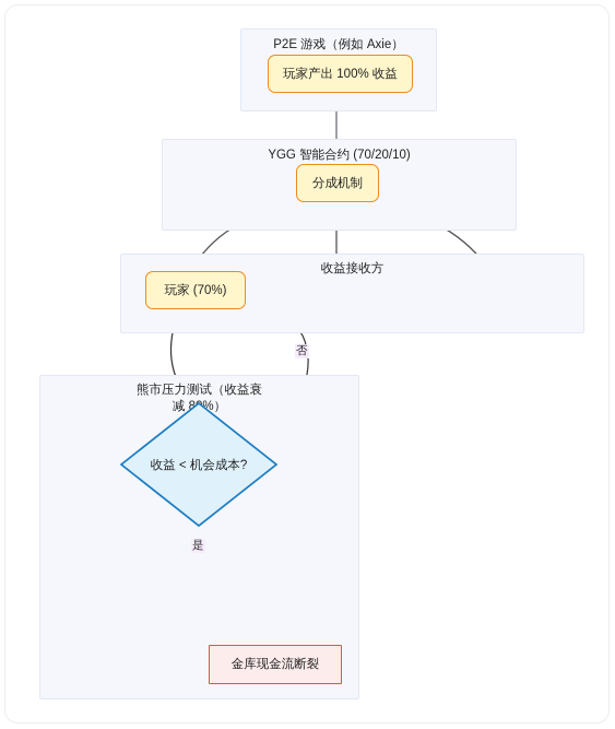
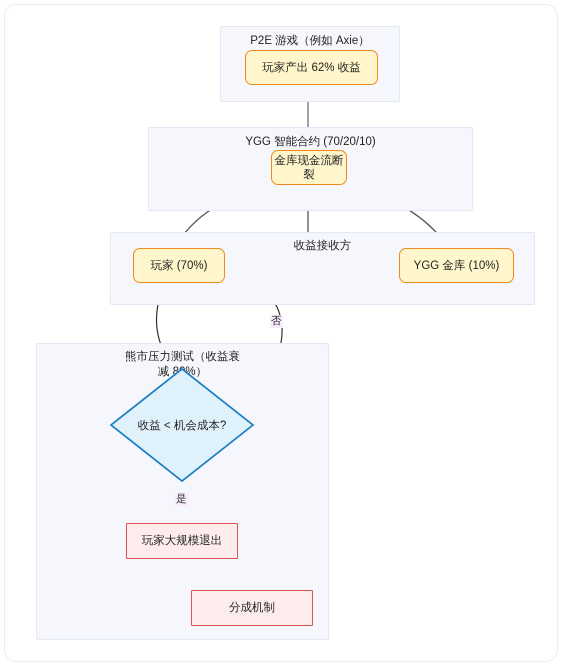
  P2E 游戏（例如 Axie）
  YGG 智能合约 (70/20/10)
  收益接收方
  熊市压力测试（收益衰
  减 8%）
- 玩家产出 100% 收益
+ 玩家产出 62% 收益
- 分成机制
+ 金库现金流断裂
  玩家 (70%)
+ YGG 金库 (10%)
  收益 < 机会成本?
+ 玩家大规模退出
- 金库现金流断裂
+ 分成机制
  否
  是
